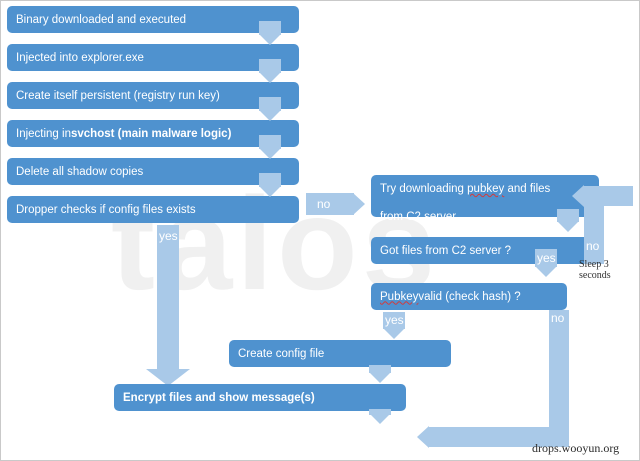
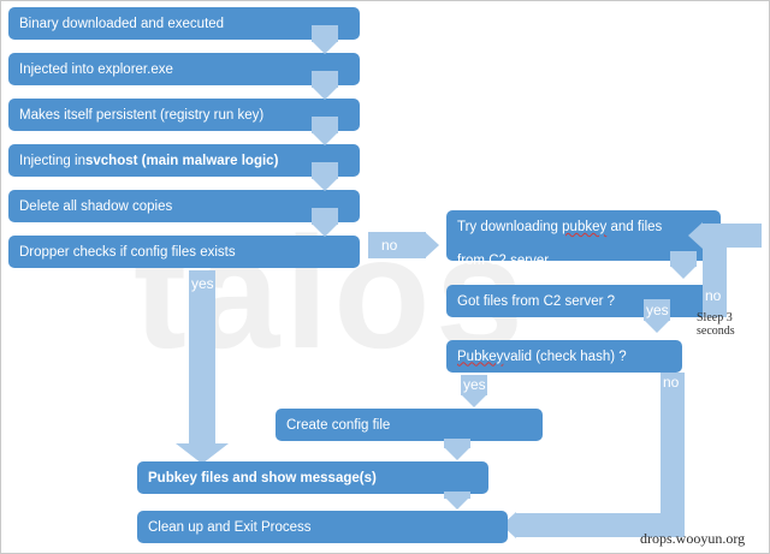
  talo
  Binary downloaded and executed
  Injected into explorer.exe
- Create itself persistent (registry run key)
+ Makes itself persistent (registry run key)
  Injecting in
  svchost (main malware logic)
  Delete all shadow copies
  Dropper checks if config files exists
  no
  yes
  Try downloading pubkey and files
  from C2 server
  Got files from C2 server ?
  Pubkey
  valid (check hash) ?
  yes
  no
  Sleep 3
  seconds
  yes
  no
  Create config file
- Encrypt files and show message(s)
+ Pubkey files and show message(s)
+ Clean up and Exit Process
  drops.wooyun.org
